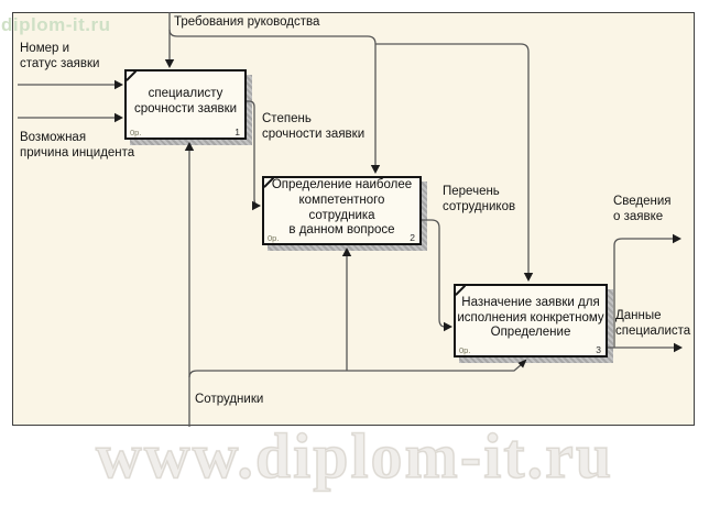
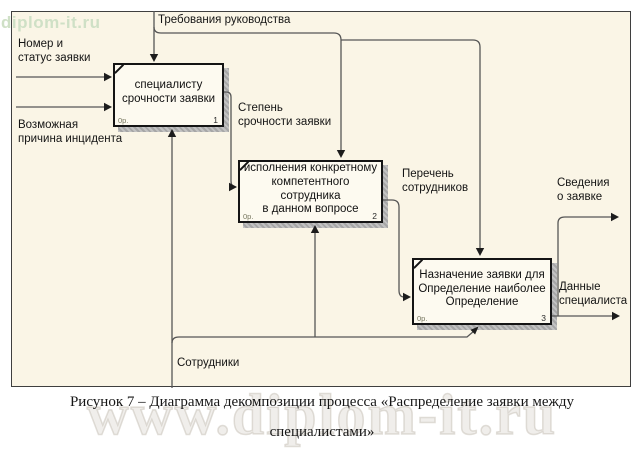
  diplom-it.ru
  www.diplom-it.ru
  специалисту
  срочности заявки
  0р.
  1
- Определение наиболее
+ исполнения конкретному
  компетентного сотрудника
  в данном вопросе
  0р.
  2
  Назначение заявки для
- исполнения конкретному
+ Определение наиболее
  Определение
  0р.
  3
  Требования руководства
  Номер и
  статус заявки
  Возможная
  причина инцидента
  Степень
  срочности заявки
  Перечень
  сотрудников
  Сведения
  о заявке
  Данные
  специалиста
  Сотрудники
+ Рисунок 7 – Диаграмма декомпозиции процесса «Распределение заявки между
+ специалистами»
